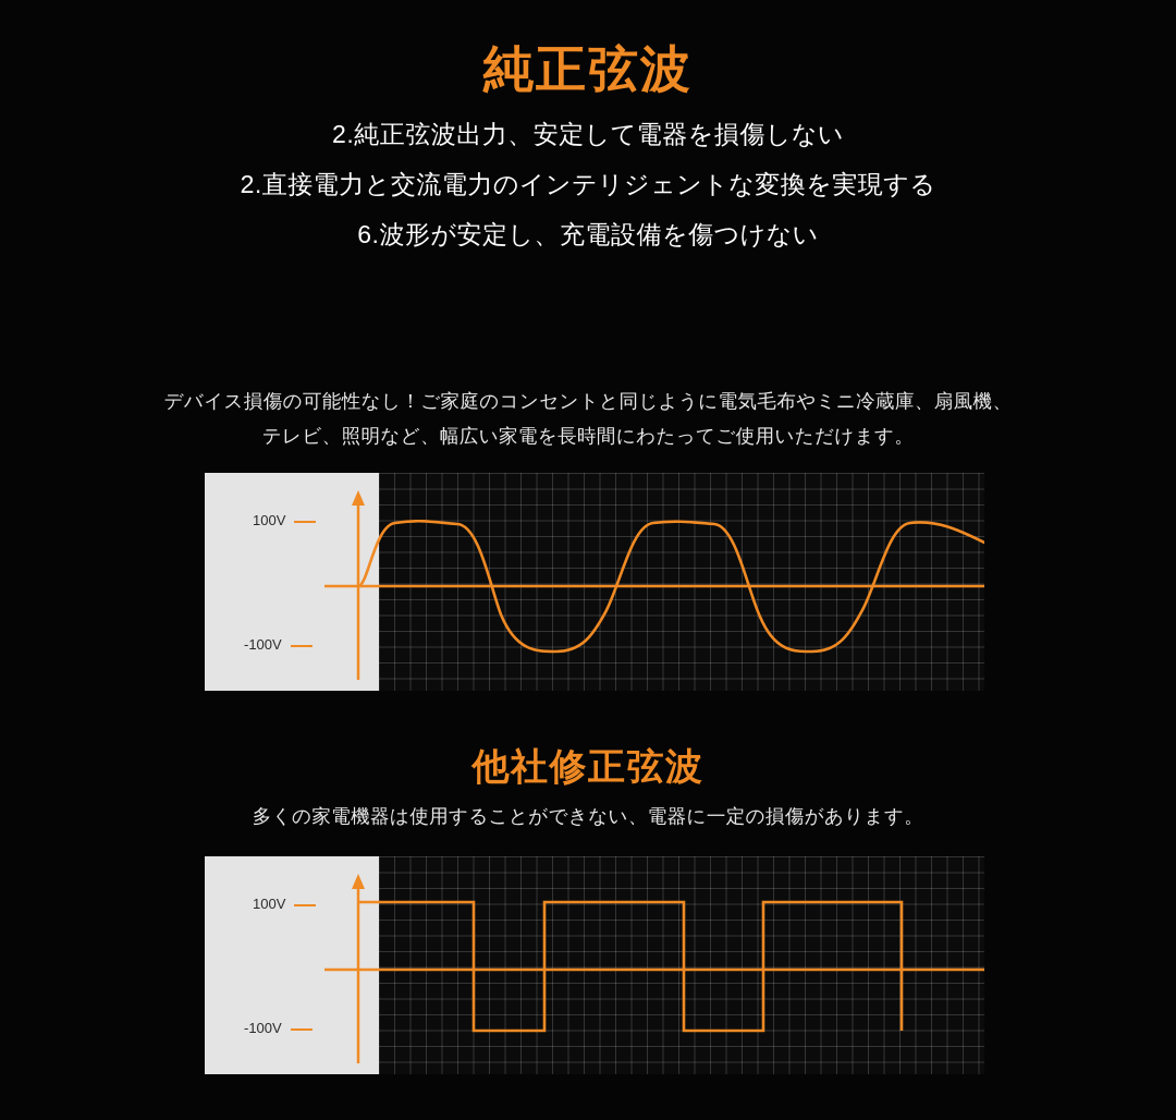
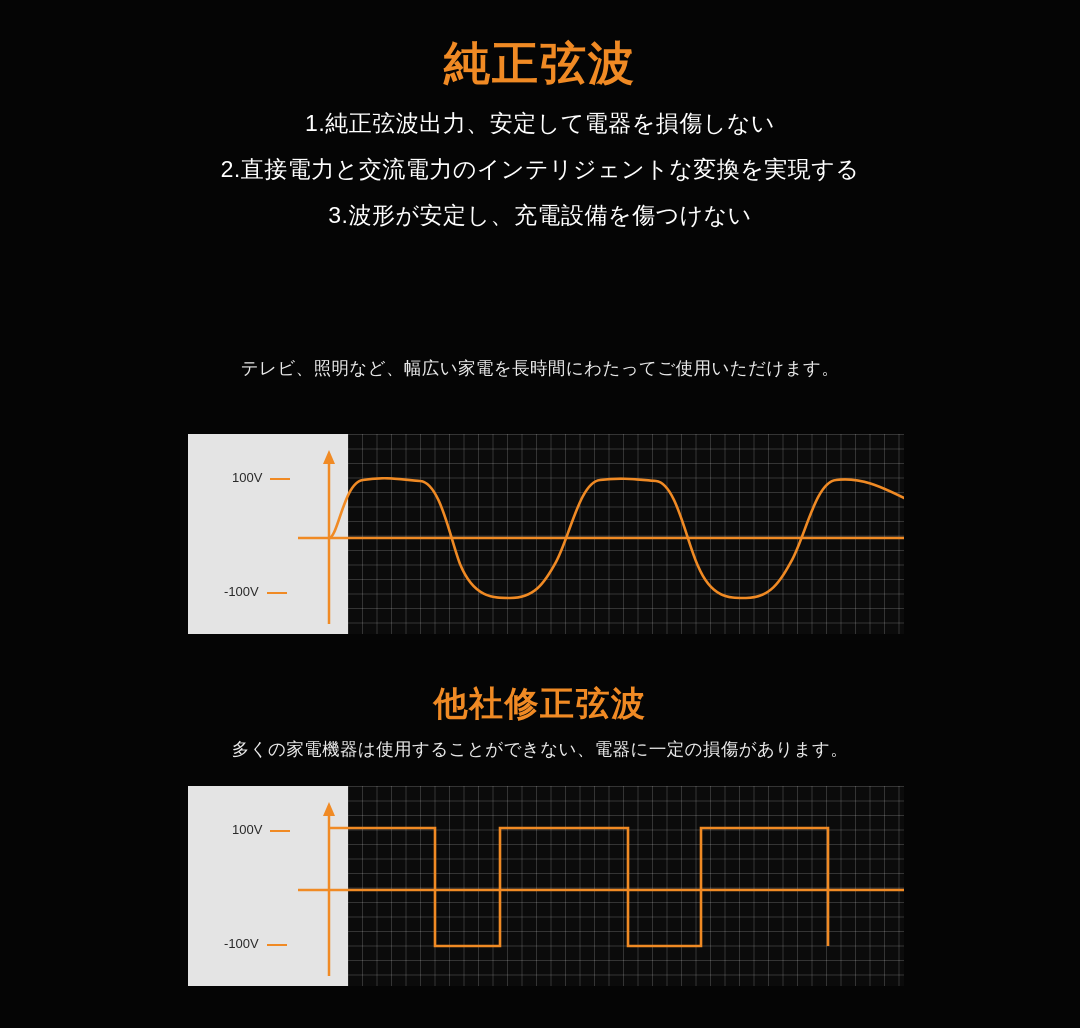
  純正弦波
- 2.純正弦波出力、安定して電器を損傷しない
+ 1.純正弦波出力、安定して電器を損傷しない
  2.直接電力と交流電力のインテリジェントな変換を実現する
- 6.波形が安定し、充電設備を傷つけない
+ 3.波形が安定し、充電設備を傷つけない
- デバイス損傷の可能性なし！ご家庭のコンセントと同じように電気毛布やミニ冷蔵庫、扇風機、
  テレビ、照明など、幅広い家電を長時間にわたってご使用いただけます。
  100V
  -100V
  他社修正弦波
  多くの家電機器は使用することができない、電器に一定の損傷があります。
  100V
  -100V
